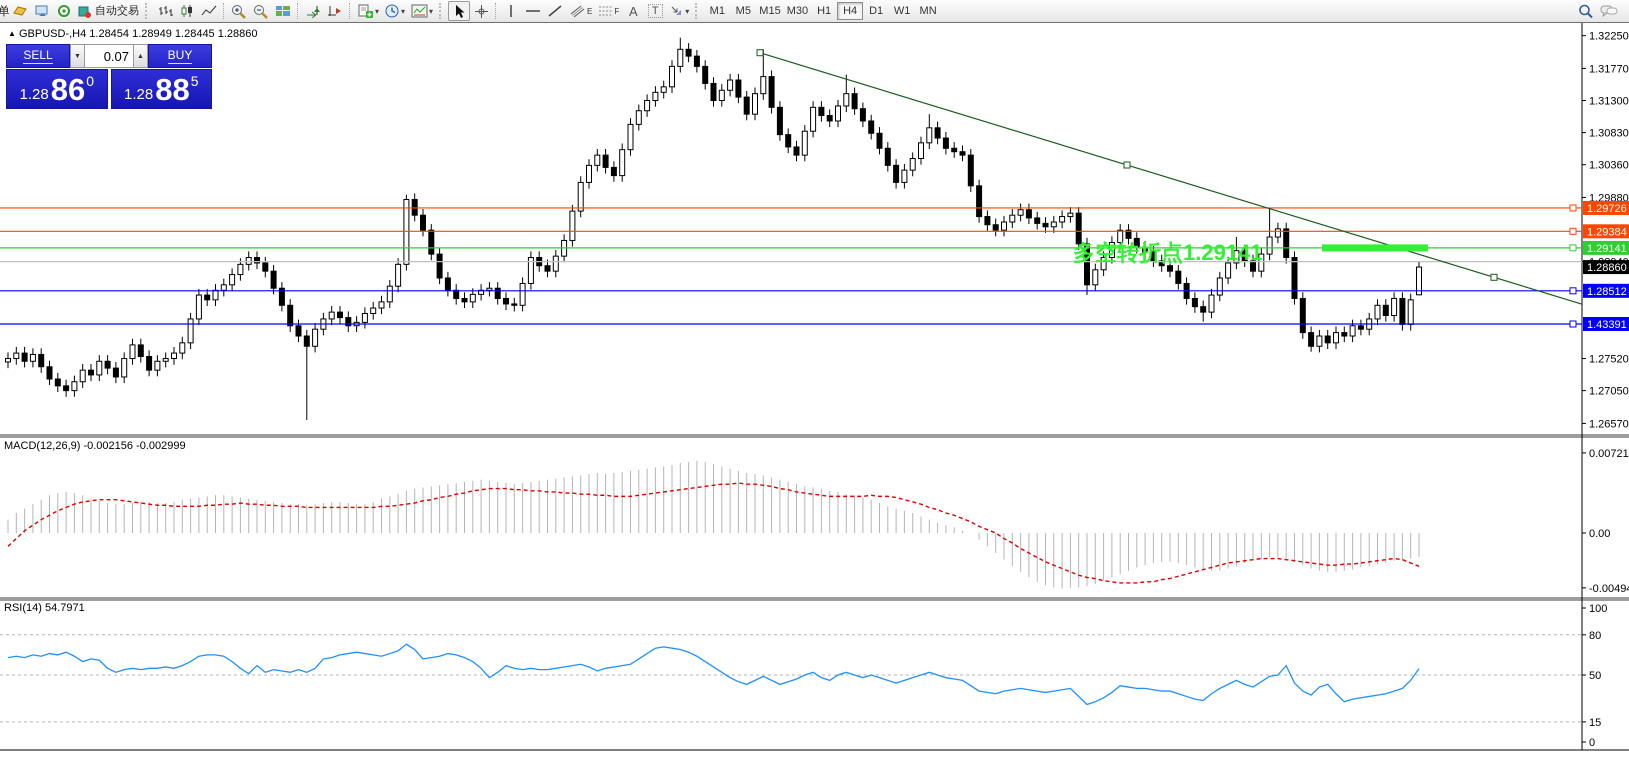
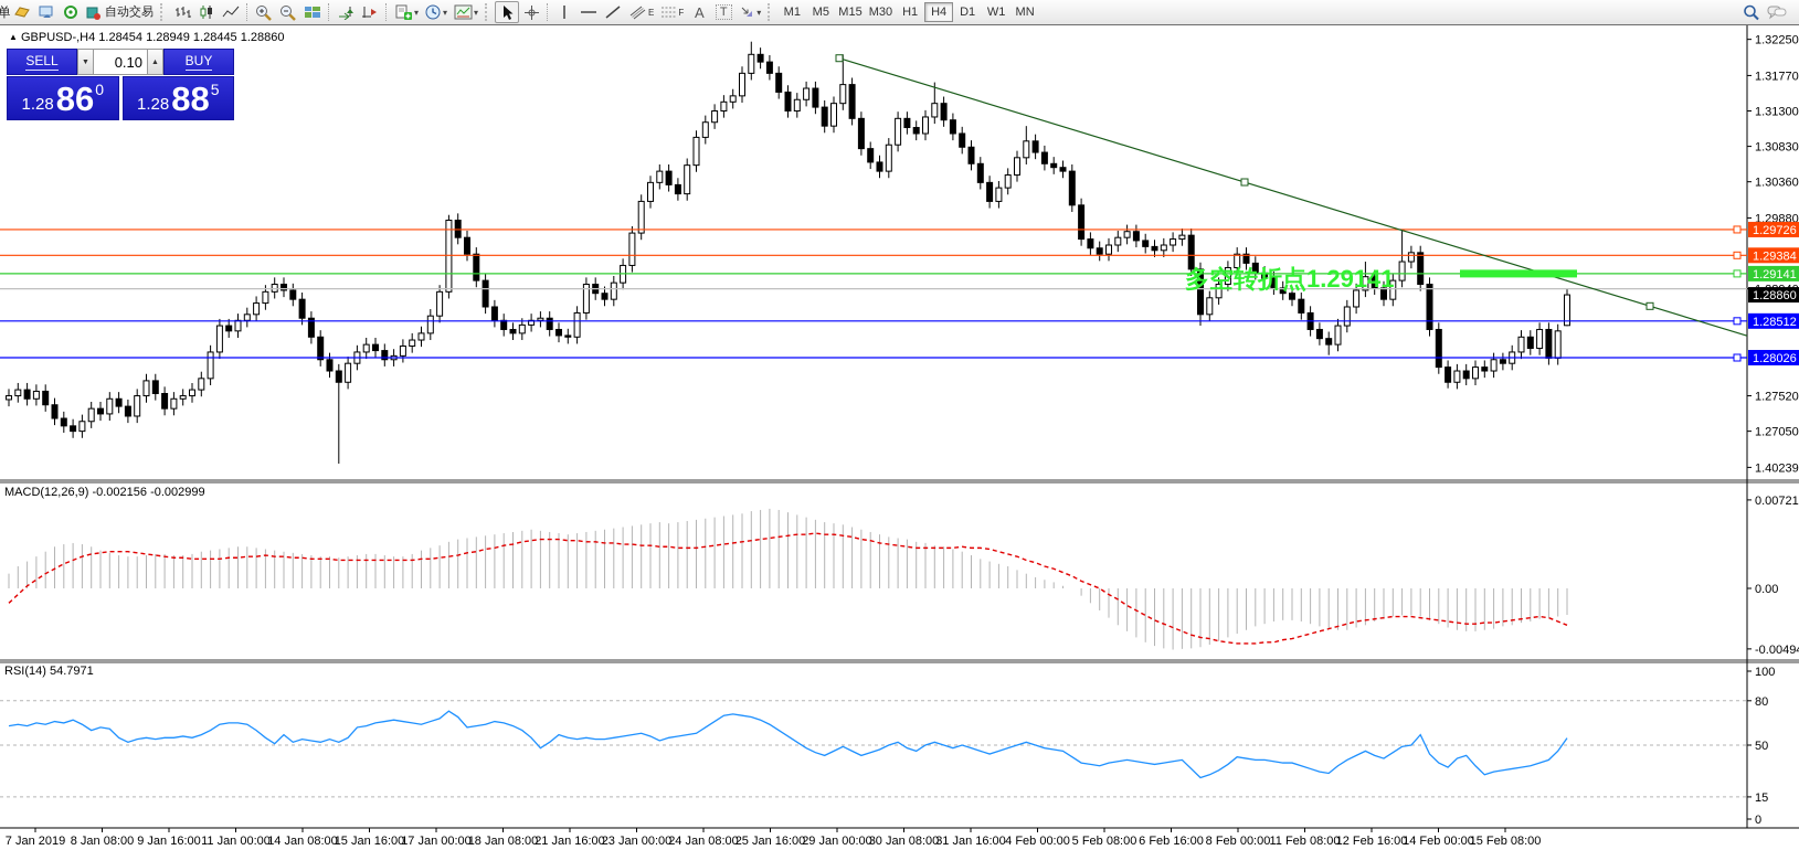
  单
  自动交易
  ▾
  ▾
  ▾
  E
  F
  A
  T
  ▾
  M1
  M5
  M15
  M30
  H1
  H4
  D1
  W1
  MN
  多空转折点1.29141
  1.32250
  1.31770
  1.31300
  1.30830
  1.30360
  1.29880
  1.27520
  1.27050
- 1.26570
+ 1.40239
  1.29726
  1.29384
  1.29141
  1.28512
- 1.43391
+ 1.28026
  1.28860
  0.00721
  0.00
  -0.0049
  100
  80
  50
  15
  0
+ 7 Jan 2019
+ 8 Jan 08:00
+ 9 Jan 16:00
+ 11 Jan 00:00
+ 14 Jan 08:00
+ 15 Jan 16:00
+ 17 Jan 00:00
+ 18 Jan 08:00
+ 21 Jan 16:00
+ 23 Jan 00:00
+ 24 Jan 08:00
+ 25 Jan 16:00
+ 29 Jan 00:00
+ 30 Jan 08:00
+ 31 Jan 16:00
+ 4 Feb 00:00
+ 5 Feb 08:00
+ 6 Feb 16:00
+ 8 Feb 00:00
+ 11 Feb 08:00
+ 12 Feb 16:00
+ 14 Feb 00:00
+ 15 Feb 08:00
  ▲ GBPUSD-,H4 1.28454 1.28949 1.28445 1.28860
  MACD(12,26,9) -0.002156 -0.002999
  RSI(14) 54.7971
  SELL
- 0.07
+ 0.10
  BUY
  1.28
  86
  0
  1.28
  88
  5
